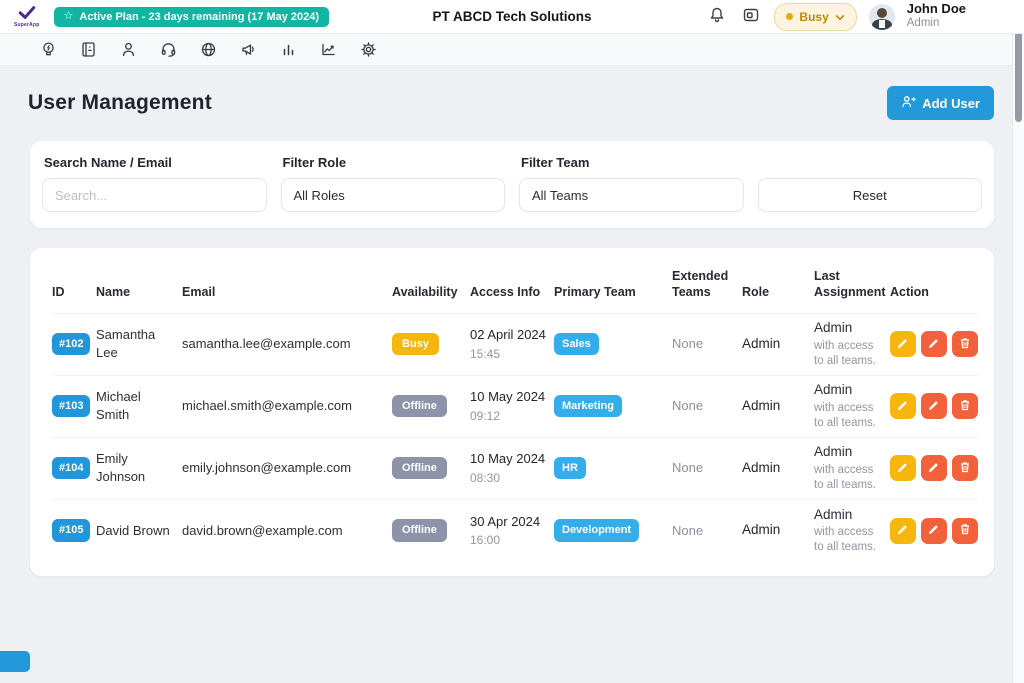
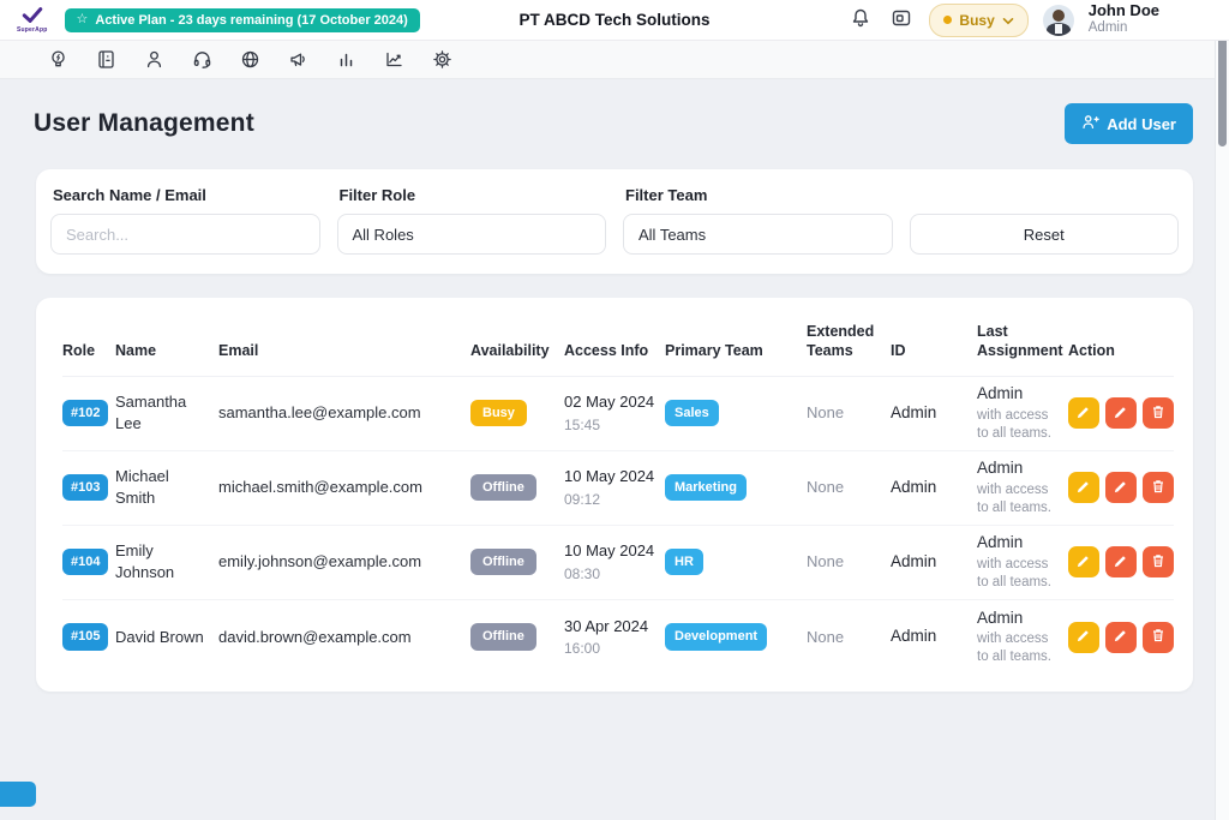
  ☆
- Active Plan - 23 days remaining (17 May 2024)
+ Active Plan - 23 days remaining (17 October 2024)
  PT ABCD Tech Solutions
  Busy
  John Doe
  Admin
  User Management
  Add User
  Search Name / Email
  Search...
  Filter Role
  All Roles
  Filter Team
  All Teams
  Reset
- ID
+ Role
  Name
  Email
  Availability
  Access Info
  Primary Team
  Extended Teams
- Role
+ ID
  Last Assignment
  Action
  #102
  Samantha Lee
  samantha.lee@example.com
  Busy
- 02 April 2024
+ 02 May 2024
  15:45
  Sales
  None
  Admin
  Admin
  with access to all teams.
  #103
  Michael Smith
  michael.smith@example.com
  Offline
  10 May 2024
  09:12
  Marketing
  None
  Admin
  Admin
  with access to all teams.
  #104
  Emily Johnson
  emily.johnson@example.com
  Offline
  10 May 2024
  08:30
  HR
  None
  Admin
  Admin
  with access to all teams.
  #105
  David Brown
  david.brown@example.com
  Offline
  30 Apr 2024
  16:00
  Development
  None
  Admin
  Admin
  with access to all teams.
